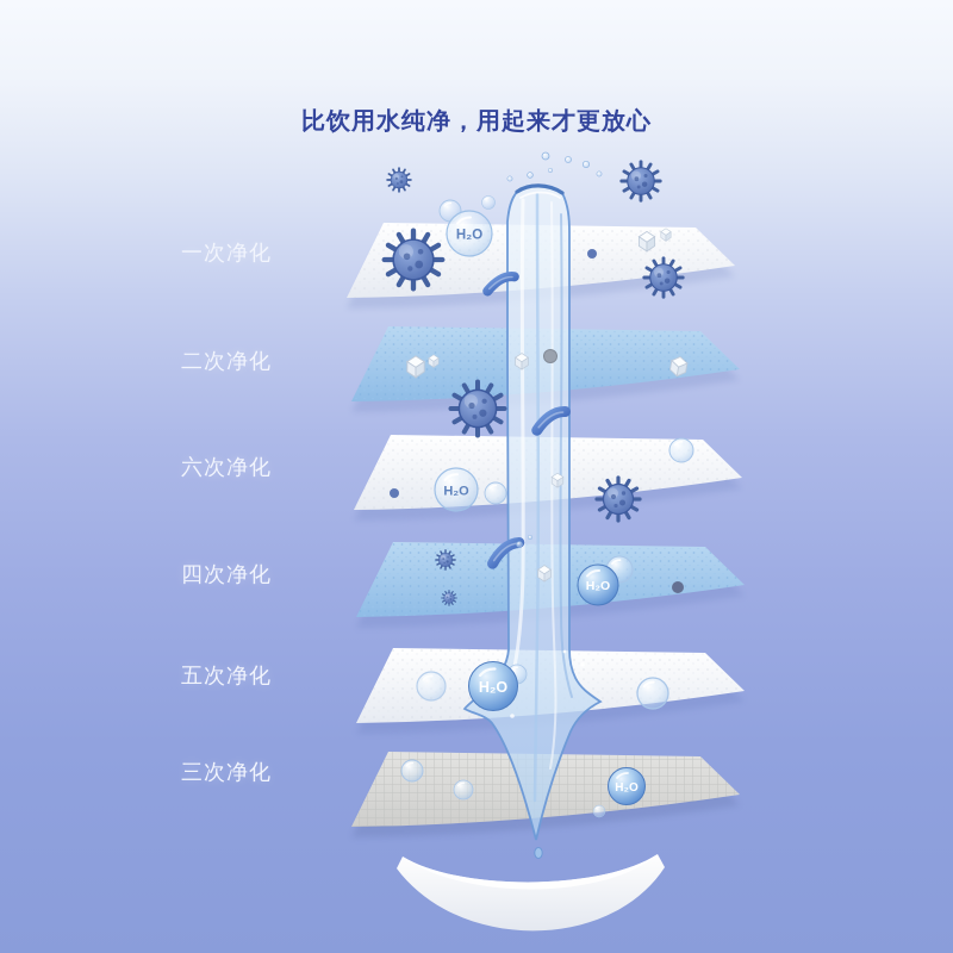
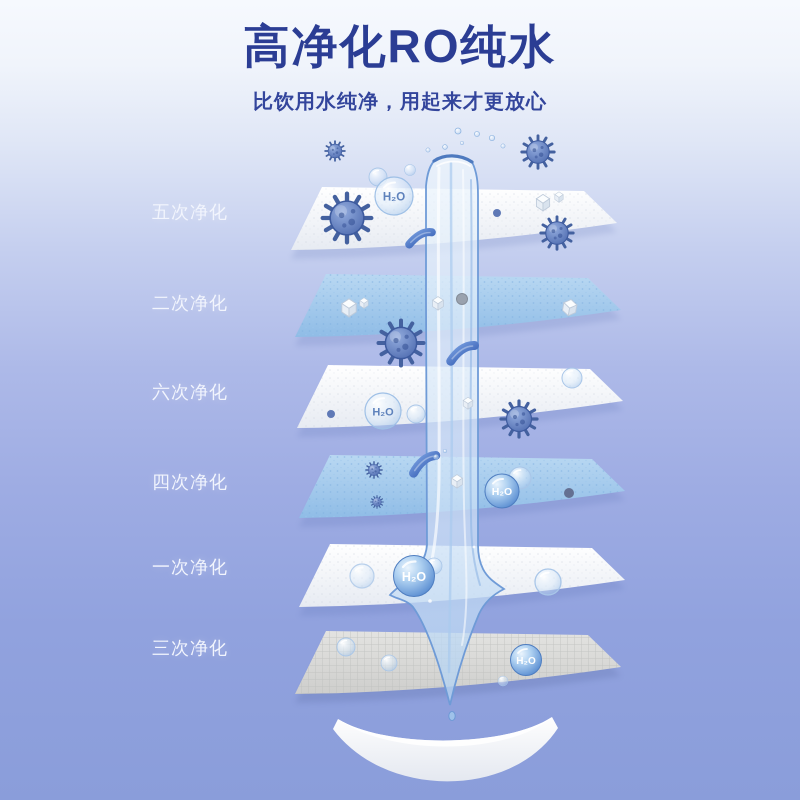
+ 高净化RO纯水
  比饮用水纯净，用起来才更放心
- 一次净化
+ 五次净化
  二次净化
  六次净化
  四次净化
- 五次净化
+ 一次净化
  三次净化
  H₂O
  H₂O
  H₂O
  H₂O
  H₂O
